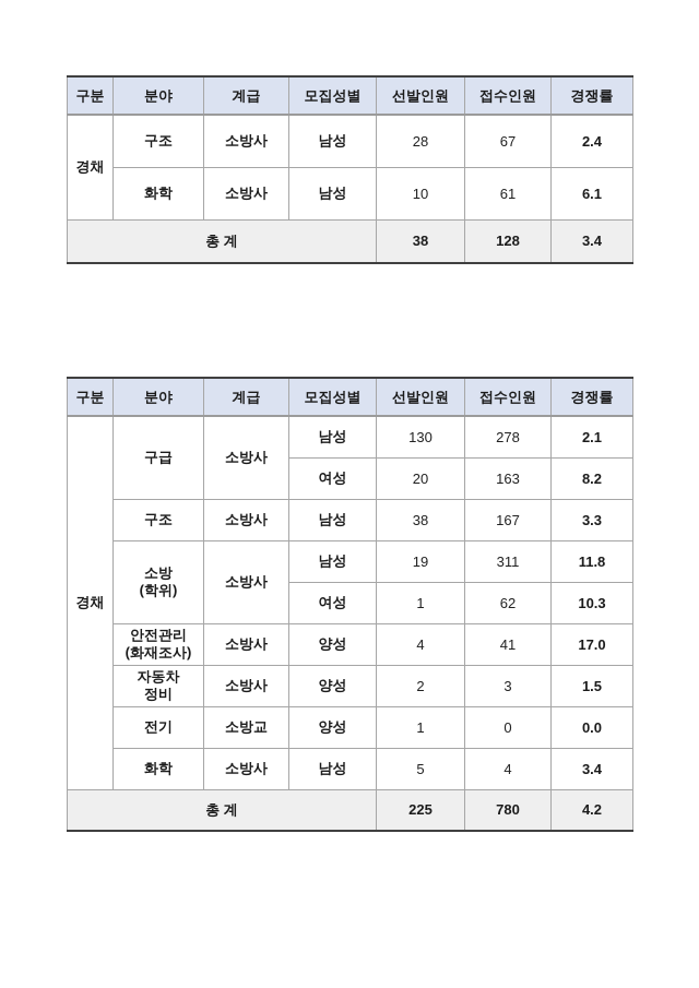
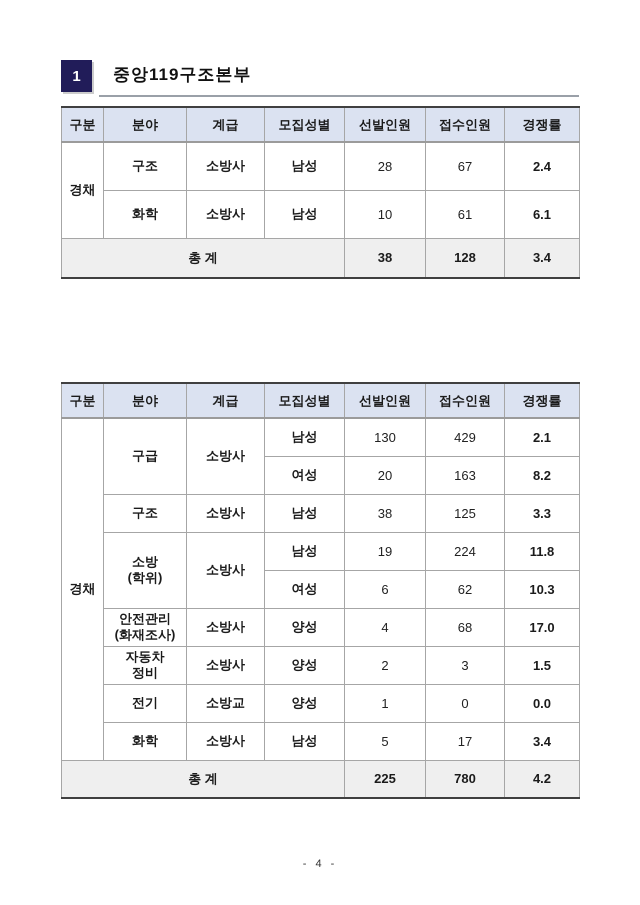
+ 1
+ 중앙119구조본부
  구분	분야	계급	모집성별	선발인원	접수인원	경쟁률
  경채	구조	소방사	남성	28	67	2.4
  화학	소방사	남성	10	61	6.1
  총 계	38	128	3.4
  구분	분야	계급	모집성별	선발인원	접수인원	경쟁률
- 경채	구급	소방사	남성	130	278	2.1
+ 경채	구급	소방사	남성	130	429	2.1
  여성	20	163	8.2
- 구조	소방사	남성	38	167	3.3
+ 구조	소방사	남성	38	125	3.3
- 소방 (학위)	소방사	남성	19	311	11.8
+ 소방 (학위)	소방사	남성	19	224	11.8
- 여성	1	62	10.3
+ 여성	6	62	10.3
- 안전관리 (화재조사)	소방사	양성	4	41	17.0
+ 안전관리 (화재조사)	소방사	양성	4	68	17.0
  자동차 정비	소방사	양성	2	3	1.5
  전기	소방교	양성	1	0	0.0
- 화학	소방사	남성	5	4	3.4
+ 화학	소방사	남성	5	17	3.4
  총 계	225	780	4.2
+ - 4 -
